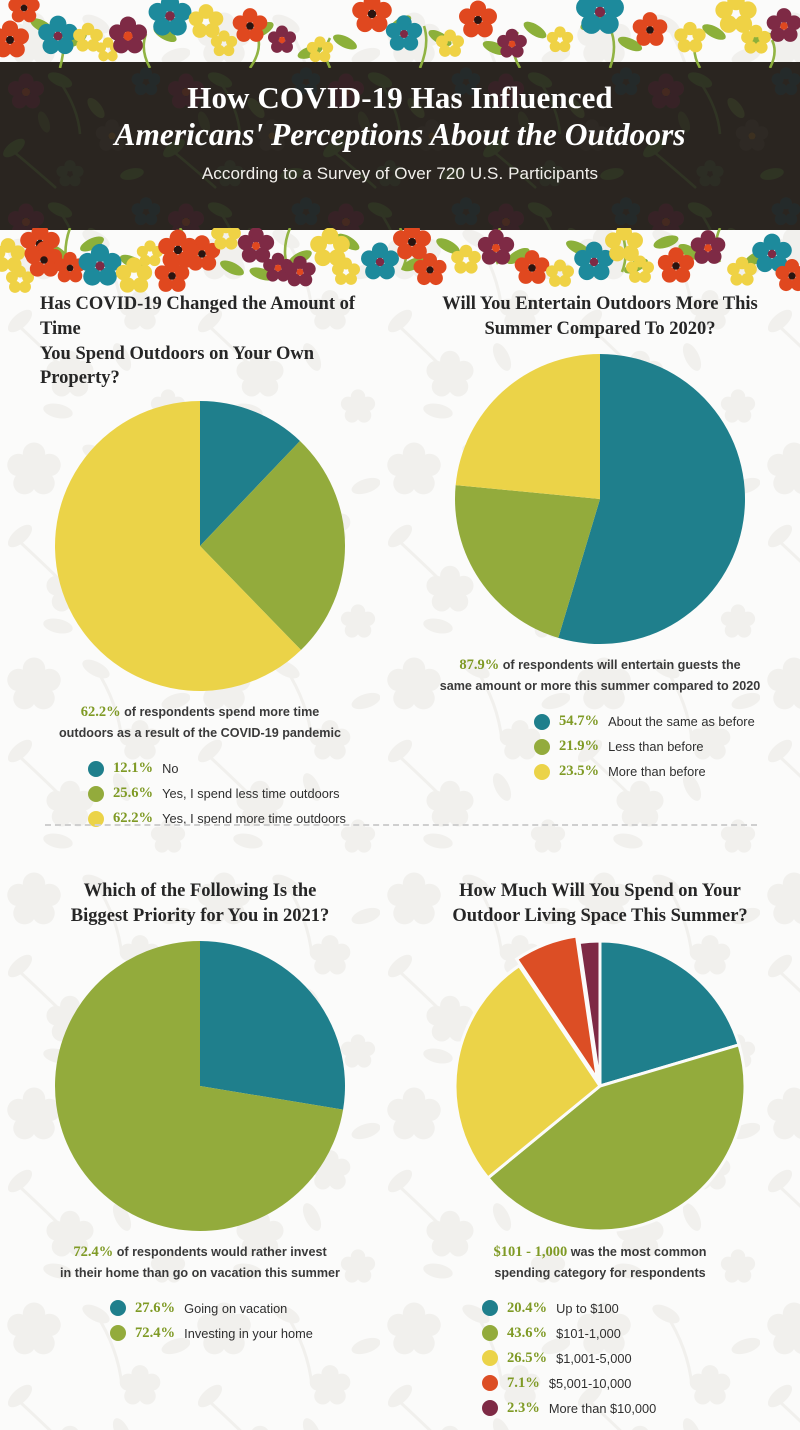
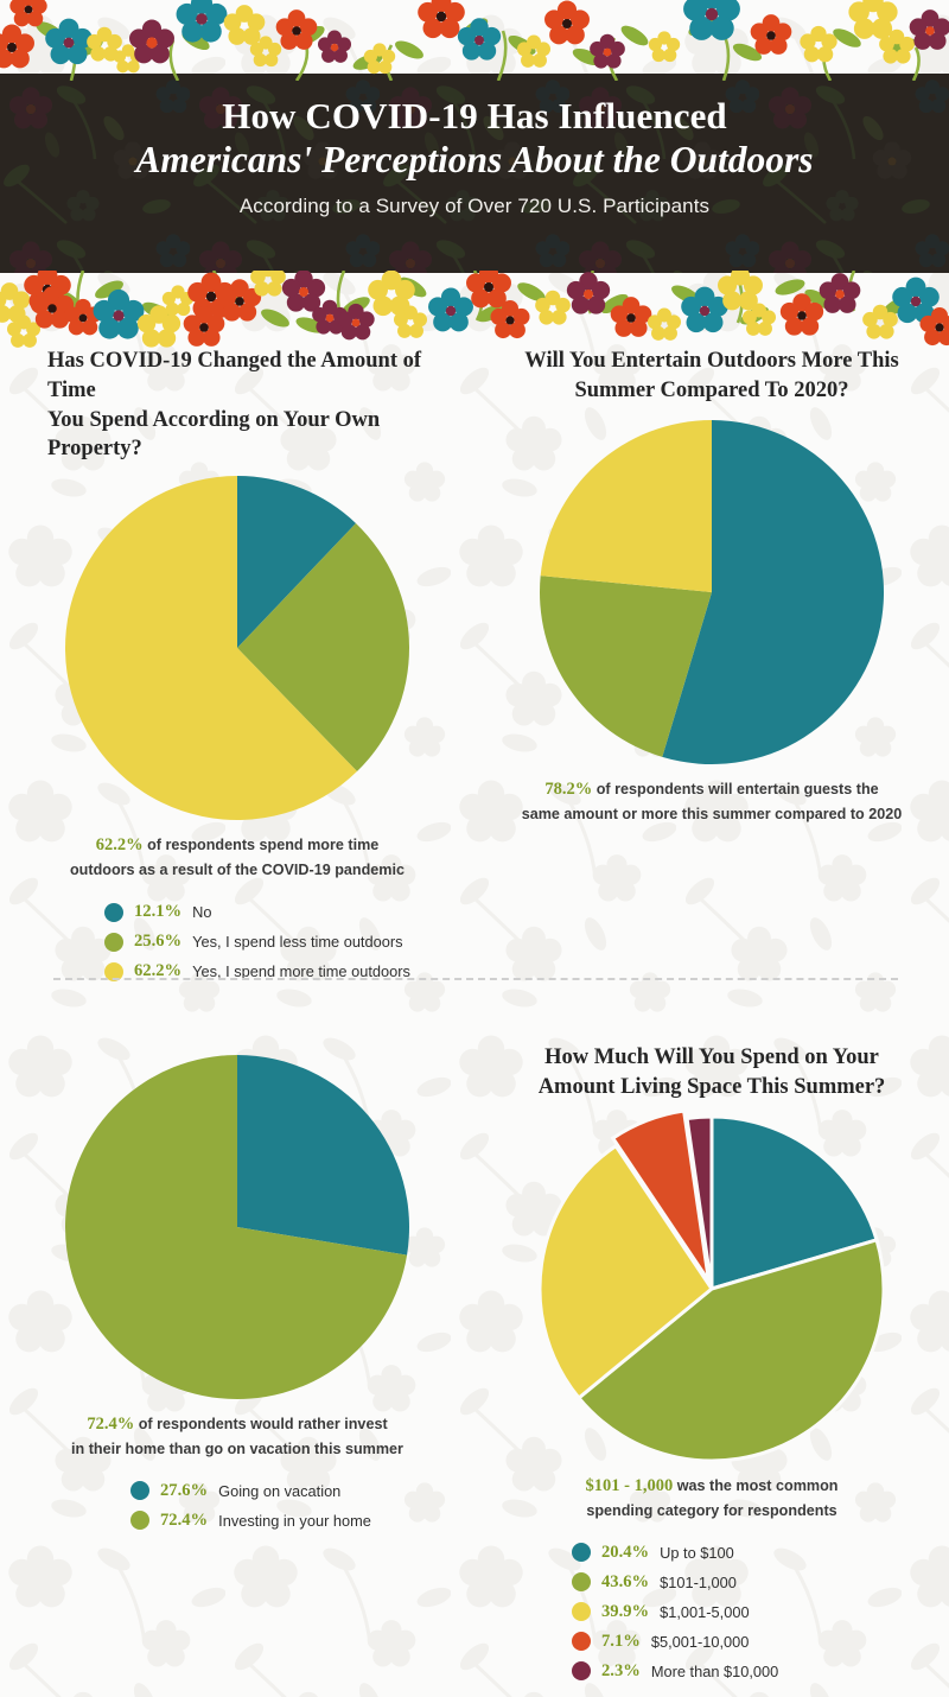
  How COVID-19 Has Influenced
  Americans' Perceptions About the Outdoors
  According to a Survey of Over 720 U.S. Participants
  Has COVID-19 Changed the Amount of Time
- You Spend Outdoors on Your Own Property?
+ You Spend According on Your Own Property?
  62.2% of respondents spend more time
  outdoors as a result of the COVID-19 pandemic
  12.1%
  No
  25.6%
  Yes, I spend less time outdoors
  62.2%
  Yes, I spend more time outdoors
  Will You Entertain Outdoors More This
  Summer Compared To 2020?
- 87.9% of respondents will entertain guests the
+ 78.2% of respondents will entertain guests the
  same amount or more this summer compared to 2020
- 54.7%
- About the same as before
- 21.9%
- Less than before
- 23.5%
- More than before
- Which of the Following Is the
- Biggest Priority for You in 2021?
  72.4% of respondents would rather invest
  in their home than go on vacation this summer
  27.6%
  Going on vacation
  72.4%
  Investing in your home
  How Much Will You Spend on Your
- Outdoor Living Space This Summer?
+ Amount Living Space This Summer?
  $101 - 1,000 was the most common
  spending category for respondents
  20.4%
  Up to $100
  43.6%
  $101-1,000
- 26.5%
+ 39.9%
  $1,001-5,000
  7.1%
  $5,001-10,000
  2.3%
  More than $10,000
